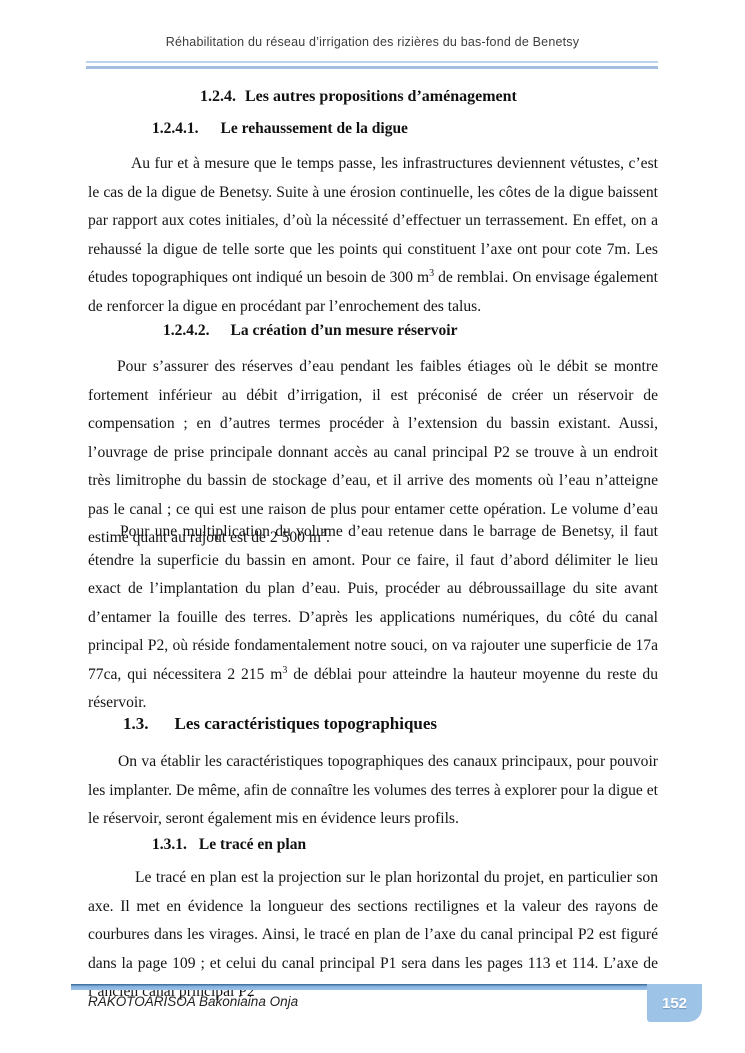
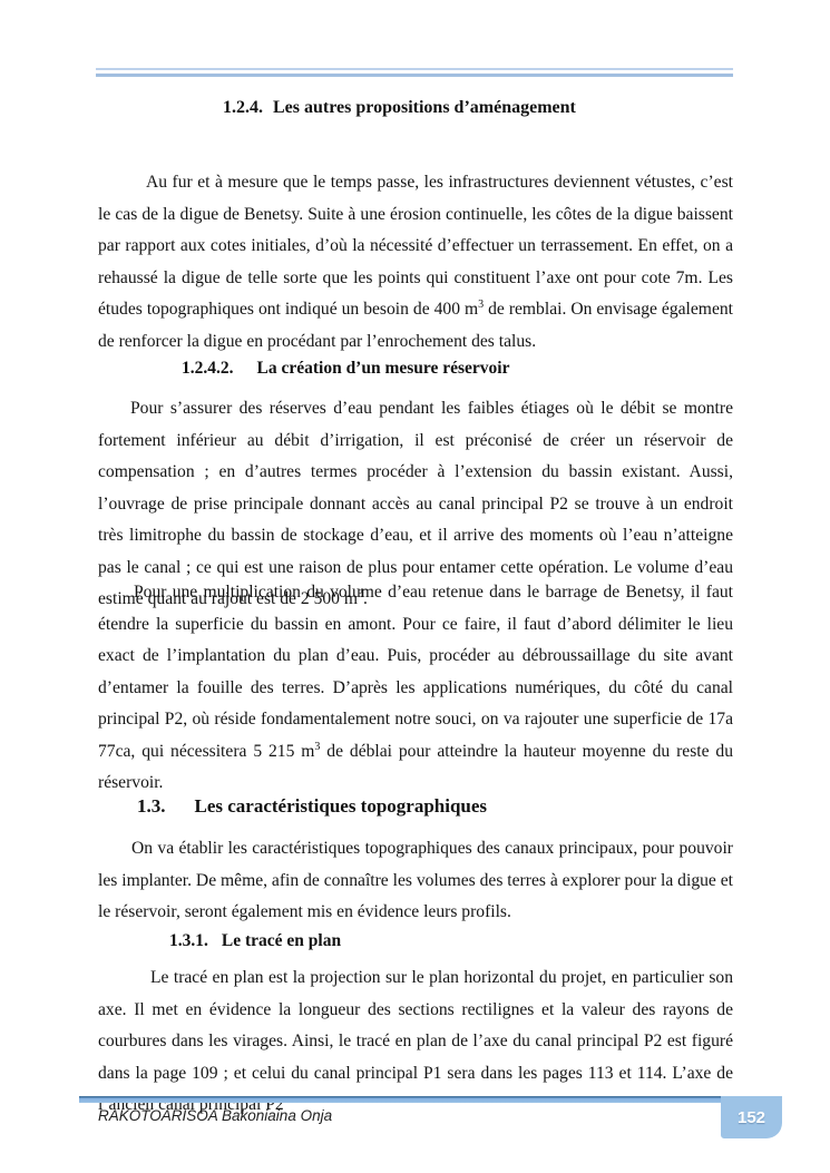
- Réhabilitation du réseau d’irrigation des rizières du bas-fond de Benetsy
  1.2.4. Les autres propositions d’aménagement
- 1.2.4.1. Le rehaussement de la digue
- Au fur et à mesure que le temps passe, les infrastructures deviennent vétustes, c’est le cas de la digue de Benetsy. Suite à une érosion continuelle, les côtes de la digue baissent par rapport aux cotes initiales, d’où la nécessité d’effectuer un terrassement. En effet, on a rehaussé la digue de telle sorte que les points qui constituent l’axe ont pour cote 7m. Les études topographiques ont indiqué un besoin de 300 m3 de remblai. On envisage également de renforcer la digue en procédant par l’enrochement des talus.
+ Au fur et à mesure que le temps passe, les infrastructures deviennent vétustes, c’est le cas de la digue de Benetsy. Suite à une érosion continuelle, les côtes de la digue baissent par rapport aux cotes initiales, d’où la nécessité d’effectuer un terrassement. En effet, on a rehaussé la digue de telle sorte que les points qui constituent l’axe ont pour cote 7m. Les études topographiques ont indiqué un besoin de 400 m3 de remblai. On envisage également de renforcer la digue en procédant par l’enrochement des talus.
  1.2.4.2. La création d’un mesure réservoir
  Pour s’assurer des réserves d’eau pendant les faibles étiages où le débit se montre fortement inférieur au débit d’irrigation, il est préconisé de créer un réservoir de compensation ; en d’autres termes procéder à l’extension du bassin existant. Aussi, l’ouvrage de prise principale donnant accès au canal principal P2 se trouve à un endroit très limitrophe du bassin de stockage d’eau, et il arrive des moments où l’eau n’atteigne pas le canal ; ce qui est une raison de plus pour entamer cette opération. Le volume d’eau estimé quant au rajout est de 2 500 m3.
- Pour une multiplication du volume d’eau retenue dans le barrage de Benetsy, il faut étendre la superficie du bassin en amont. Pour ce faire, il faut d’abord délimiter le lieu exact de l’implantation du plan d’eau. Puis, procéder au débroussaillage du site avant d’entamer la fouille des terres. D’après les applications numériques, du côté du canal principal P2, où réside fondamentalement notre souci, on va rajouter une superficie de 17a 77ca, qui nécessitera 2 215 m3 de déblai pour atteindre la hauteur moyenne du reste du réservoir.
+ Pour une multiplication du volume d’eau retenue dans le barrage de Benetsy, il faut étendre la superficie du bassin en amont. Pour ce faire, il faut d’abord délimiter le lieu exact de l’implantation du plan d’eau. Puis, procéder au débroussaillage du site avant d’entamer la fouille des terres. D’après les applications numériques, du côté du canal principal P2, où réside fondamentalement notre souci, on va rajouter une superficie de 17a 77ca, qui nécessitera 5 215 m3 de déblai pour atteindre la hauteur moyenne du reste du réservoir.
  1.3. Les caractéristiques topographiques
  On va établir les caractéristiques topographiques des canaux principaux, pour pouvoir les implanter. De même, afin de connaître les volumes des terres à explorer pour la digue et le réservoir, seront également mis en évidence leurs profils.
  1.3.1. Le tracé en plan
  Le tracé en plan est la projection sur le plan horizontal du projet, en particulier son axe. Il met en évidence la longueur des sections rectilignes et la valeur des rayons de courbures dans les virages. Ainsi, le tracé en plan de l’axe du canal principal P2 est figuré dans la page 109 ; et celui du canal principal P1 sera dans les pages 113 et 114. L’axe de l’ancien canal principal P2
  RAKOTOARISOA Bakoniaina Onja
  152
